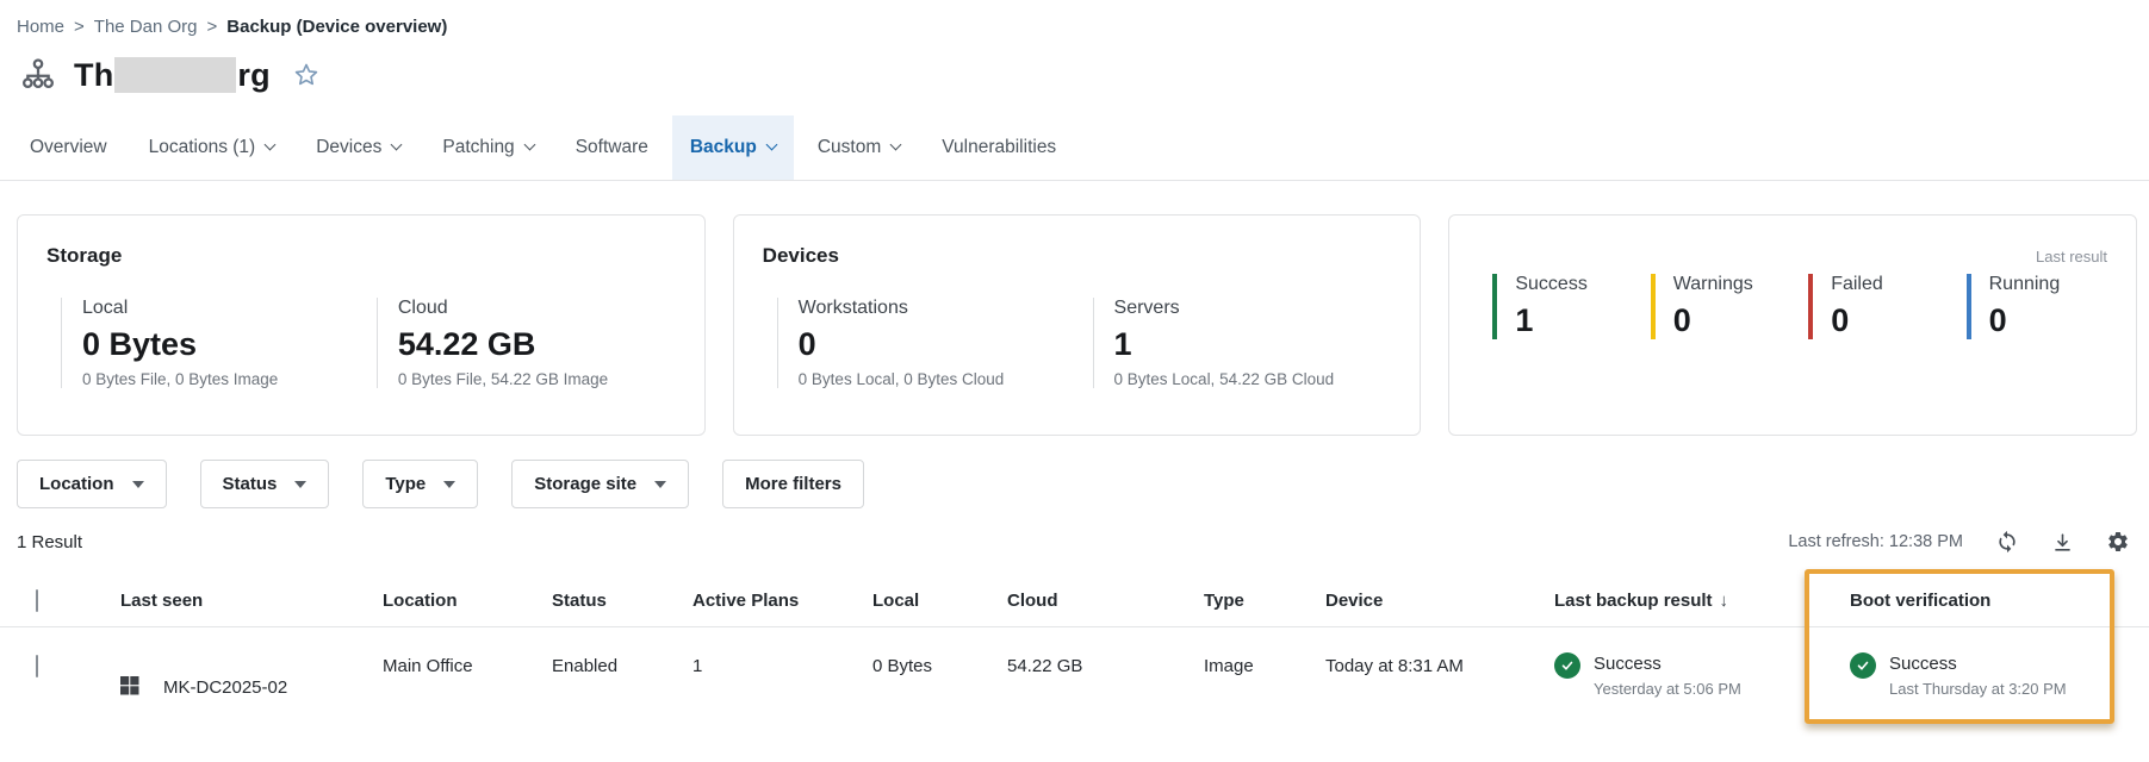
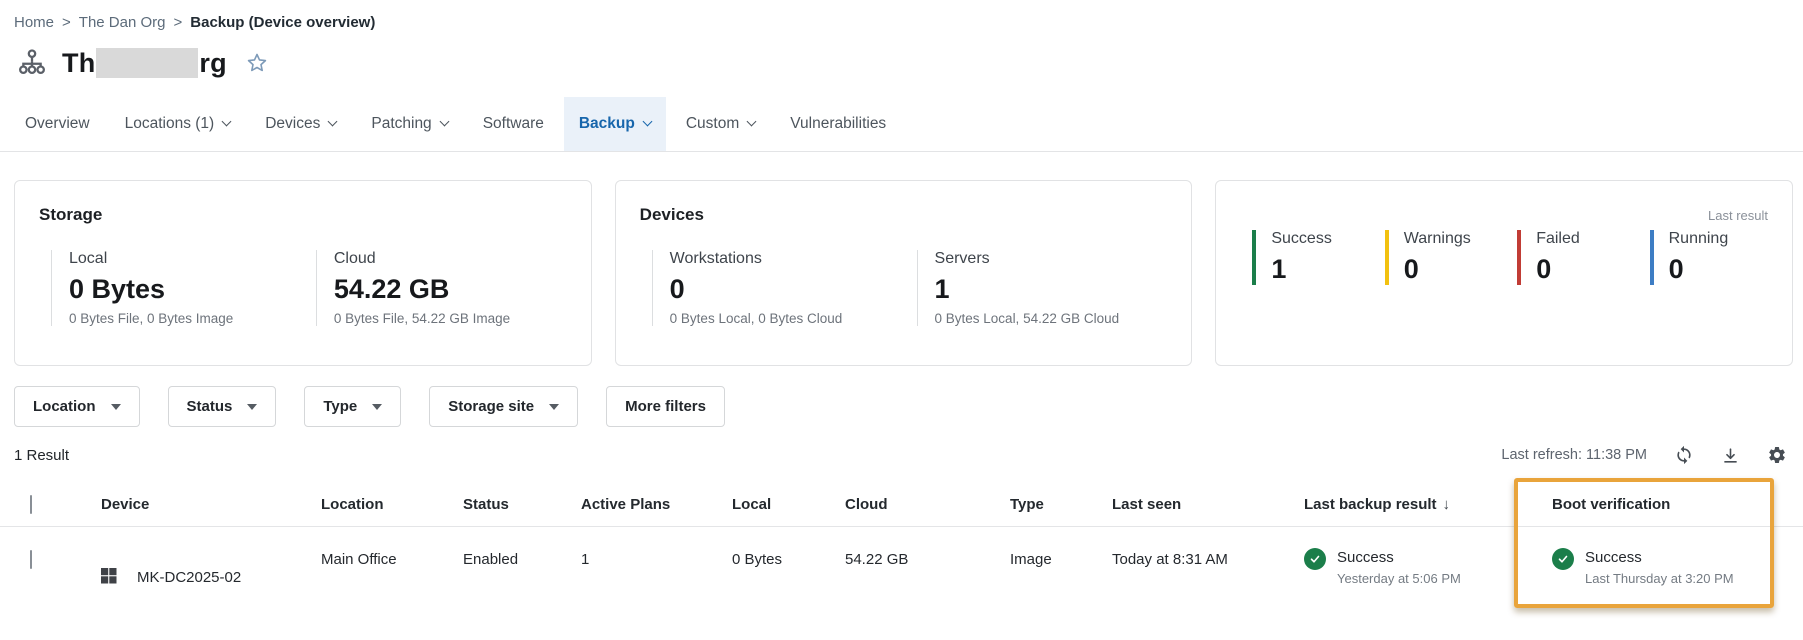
  Home
  >
  The Dan Org
  >
  Backup (Device overview)
  Th
  rg
  Overview
  Locations (1)
  Devices
  Patching
  Software
  Backup
  Custom
  Vulnerabilities
  Storage
  Local
  0 Bytes
  0 Bytes File, 0 Bytes Image
  Cloud
  54.22 GB
  0 Bytes File, 54.22 GB Image
  Devices
  Workstations
  0
  0 Bytes Local, 0 Bytes Cloud
  Servers
  1
  0 Bytes Local, 54.22 GB Cloud
  Last result
  Success
  1
  Warnings
  0
  Failed
  0
  Running
  0
  Location
  Status
  Type
  Storage site
  More filters
  1 Result
- Last refresh: 12:38 PM
+ Last refresh: 11:38 PM
- Last seen
+ Device
  Location
  Status
  Active Plans
  Local
  Cloud
  Type
- Device
+ Last seen
  Last backup result ↓
  Boot verification
  MK-DC2025-02
  Main Office
  Enabled
  1
  0 Bytes
  54.22 GB
  Image
  Today at 8:31 AM
  Success
  Yesterday at 5:06 PM
  Success
  Last Thursday at 3:20 PM
